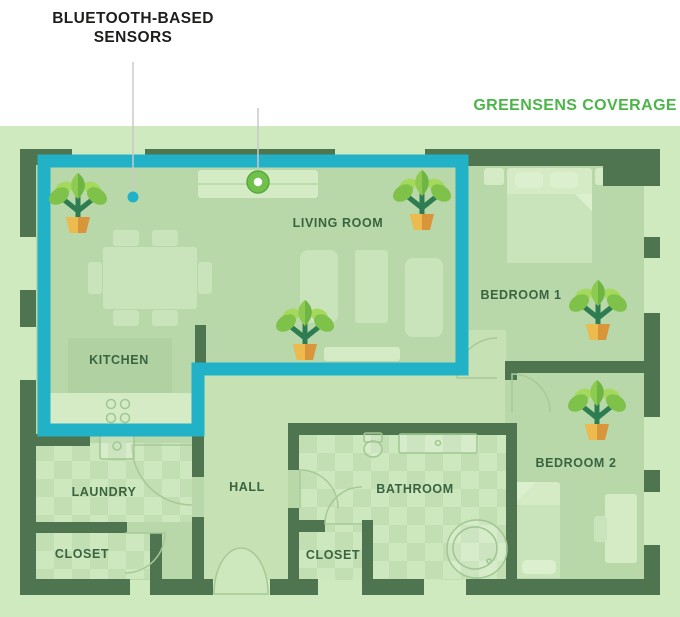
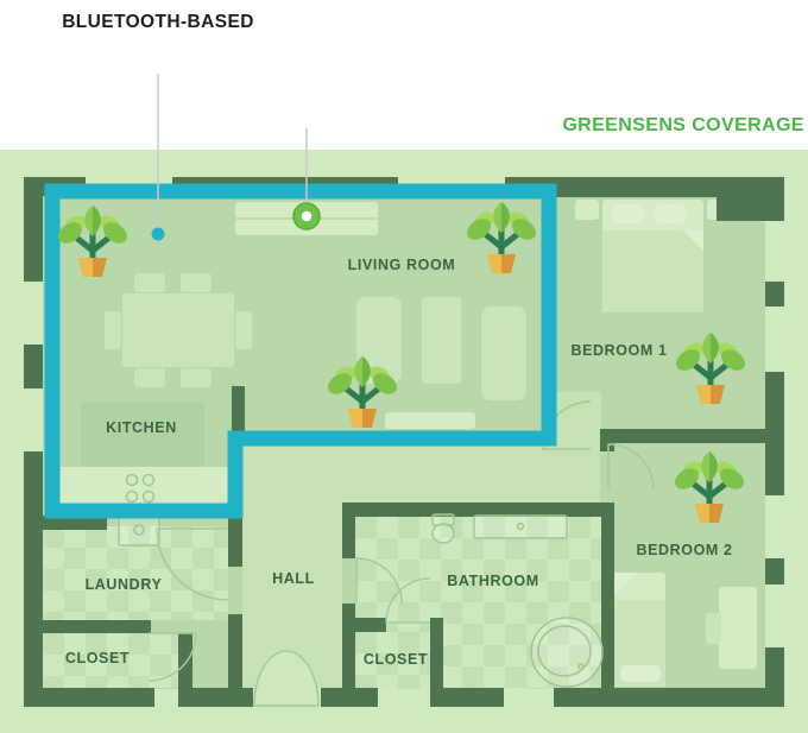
  BLUETOOTH-BASED
- SENSORS
  GREENSENS COVERAGE
  KITCHEN
  LIVING ROOM
  BEDROOM 1
  BEDROOM 2
  LAUNDRY
  HALL
  BATHROOM
  CLOSET
  CLOSET
